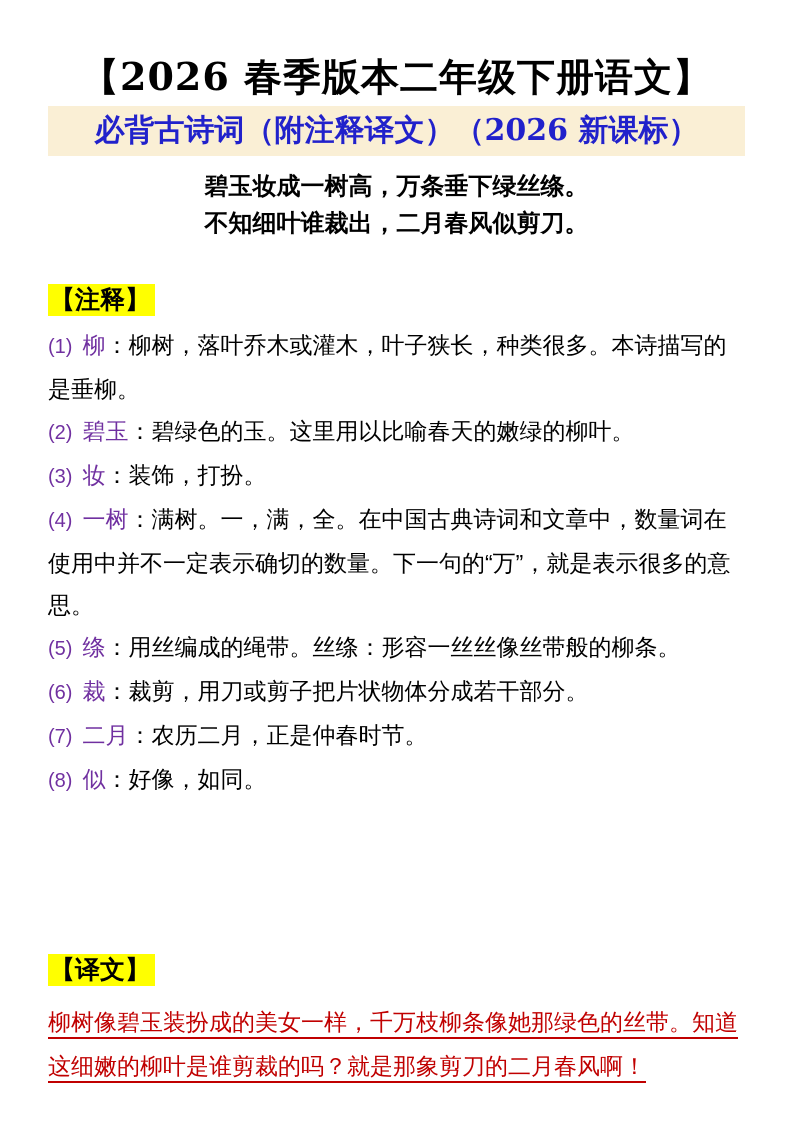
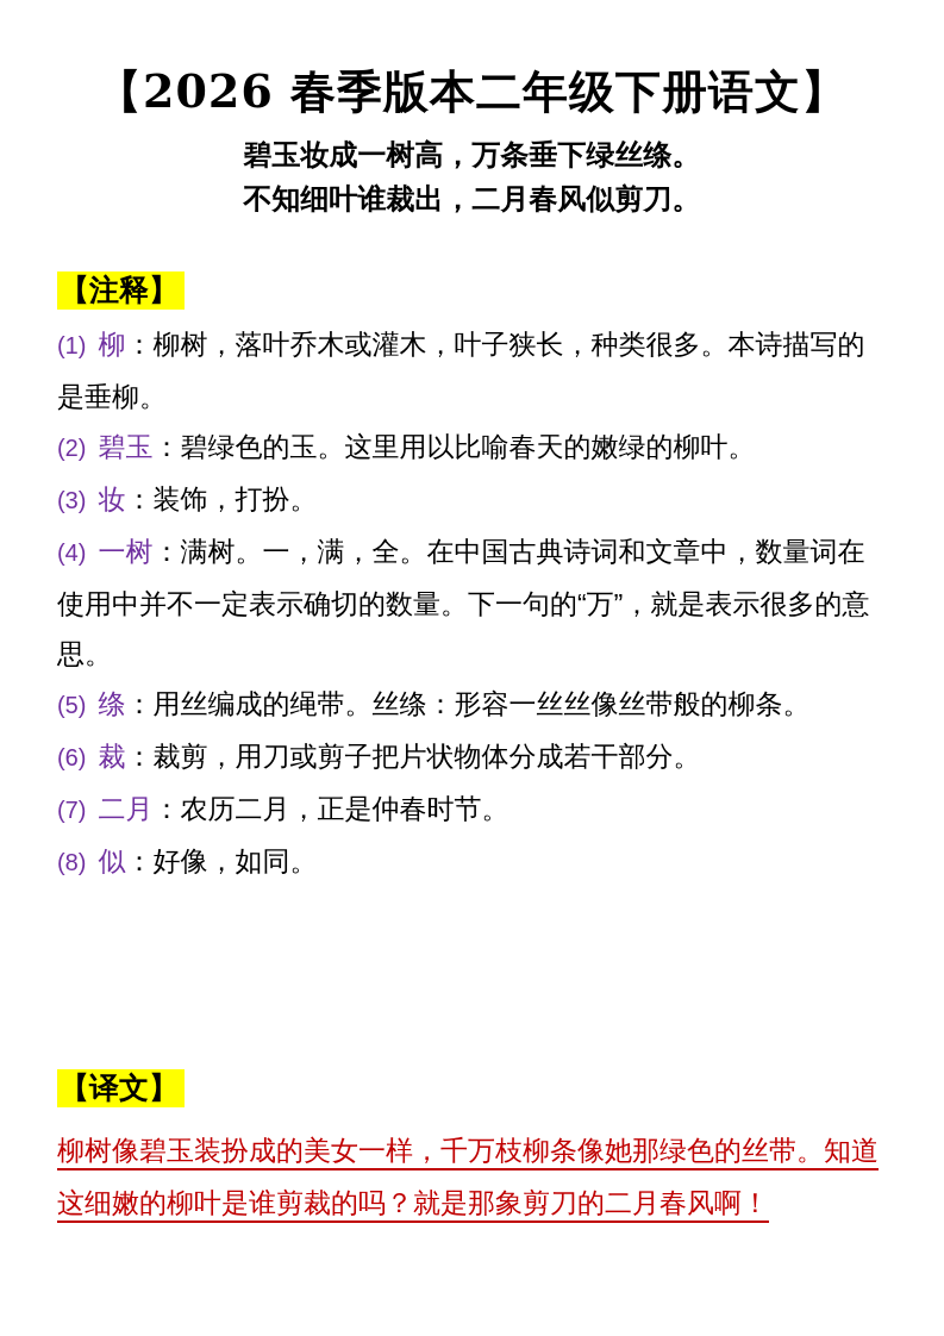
  【2026 春季版本二年级下册语文】
- 必背古诗词（附注释译文）（2026 新课标）
  碧玉妆成一树高，万条垂下绿丝绦。
  不知细叶谁裁出，二月春风似剪刀。
  【注释】
  (1) 柳：柳树，落叶乔木或灌木，叶子狭长，种类很多。本诗描写的是垂柳。
  (2) 碧玉：碧绿色的玉。这里用以比喻春天的嫩绿的柳叶。
  (3) 妆：装饰，打扮。
  (4) 一树：满树。一，满，全。在中国古典诗词和文章中，数量词在使用中并不一定表示确切的数量。下一句的“万”，就是表示很多的意思。
  (5) 绦：用丝编成的绳带。丝绦：形容一丝丝像丝带般的柳条。
  (6) 裁：裁剪，用刀或剪子把片状物体分成若干部分。
  (7) 二月：农历二月，正是仲春时节。
  (8) 似：好像，如同。
  【译文】
  柳树像碧玉装扮成的美女一样，千万枝柳条像她那绿色的丝带。知道这细嫩的柳叶是谁剪裁的吗？就是那象剪刀的二月春风啊！
